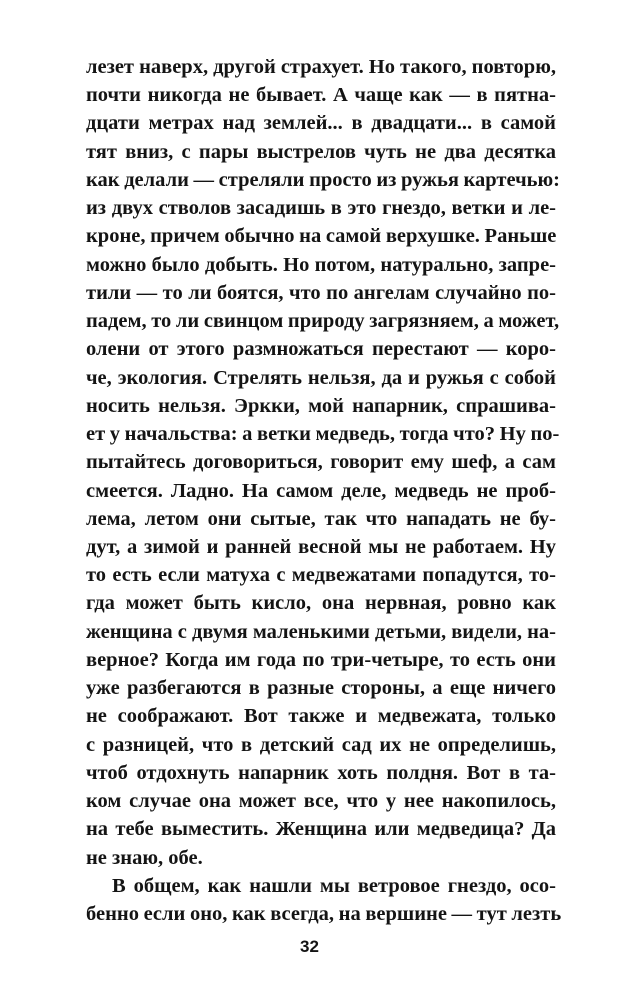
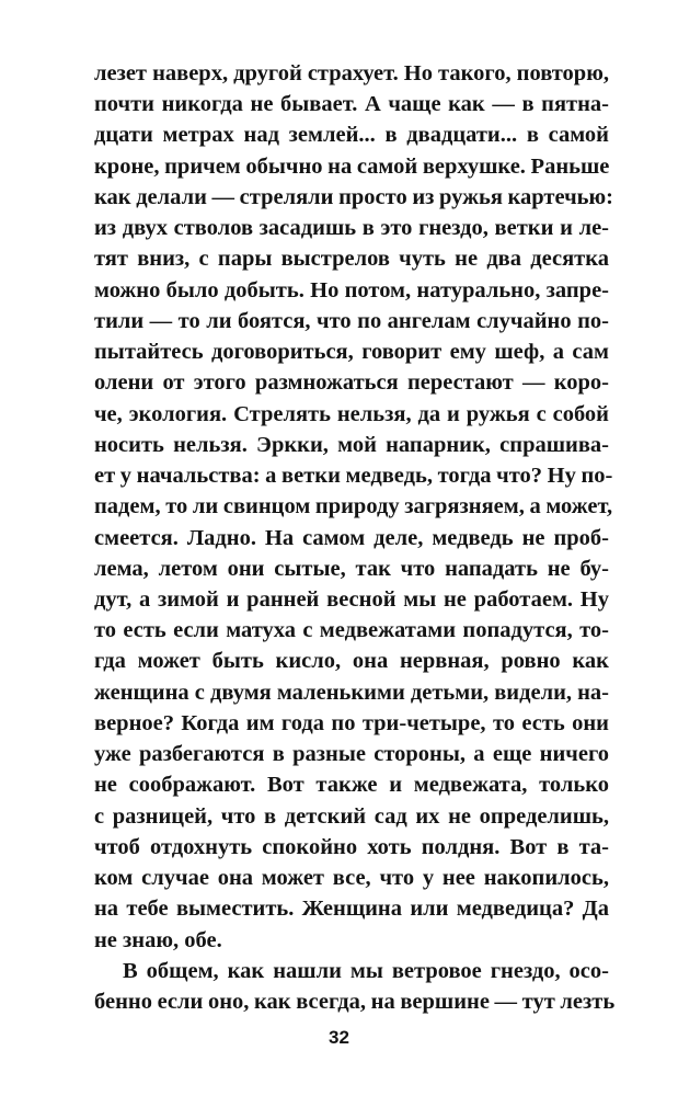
  лезет наверх, другой страхует. Но такого, повторю,
  почти никогда не бывает. А чаще как — в пятна-
  дцати метрах над землей... в двадцати... в самой
- тят вниз, с пары выстрелов чуть не два десятка
+ кроне, причем обычно на самой верхушке. Раньше
  как делали — стреляли просто из ружья картечью:
  из двух стволов засадишь в это гнездо, ветки и ле-
- кроне, причем обычно на самой верхушке. Раньше
+ тят вниз, с пары выстрелов чуть не два десятка
  можно было добыть. Но потом, натурально, запре-
  тили — то ли боятся, что по ангелам случайно по-
- падем, то ли свинцом природу загрязняем, а может,
+ пытайтесь договориться, говорит ему шеф, а сам
  олени от этого размножаться перестают — коро-
  че, экология. Стрелять нельзя, да и ружья с собой
  носить нельзя. Эркки, мой напарник, спрашива-
  ет у начальства: а ветки медведь, тогда что? Ну по-
- пытайтесь договориться, говорит ему шеф, а сам
+ падем, то ли свинцом природу загрязняем, а может,
  смеется. Ладно. На самом деле, медведь не проб-
  лема, летом они сытые, так что нападать не бу-
  дут, а зимой и ранней весной мы не работаем. Ну
  то есть если матуха с медвежатами попадутся, то-
  гда может быть кисло, она нервная, ровно как
  женщина с двумя маленькими детьми, видели, на-
  верное? Когда им года по три-четыре, то есть они
  уже разбегаются в разные стороны, а еще ничего
  не соображают. Вот также и медвежата, только
  с разницей, что в детский сад их не определишь,
- чтоб отдохнуть напарник хоть полдня. Вот в та-
+ чтоб отдохнуть спокойно хоть полдня. Вот в та-
  ком случае она может все, что у нее накопилось,
  на тебе выместить. Женщина или медведица? Да
  не знаю, обе.
  В общем, как нашли мы ветровое гнездо, осо-
  бенно если оно, как всегда, на вершине — тут лезть
  32
